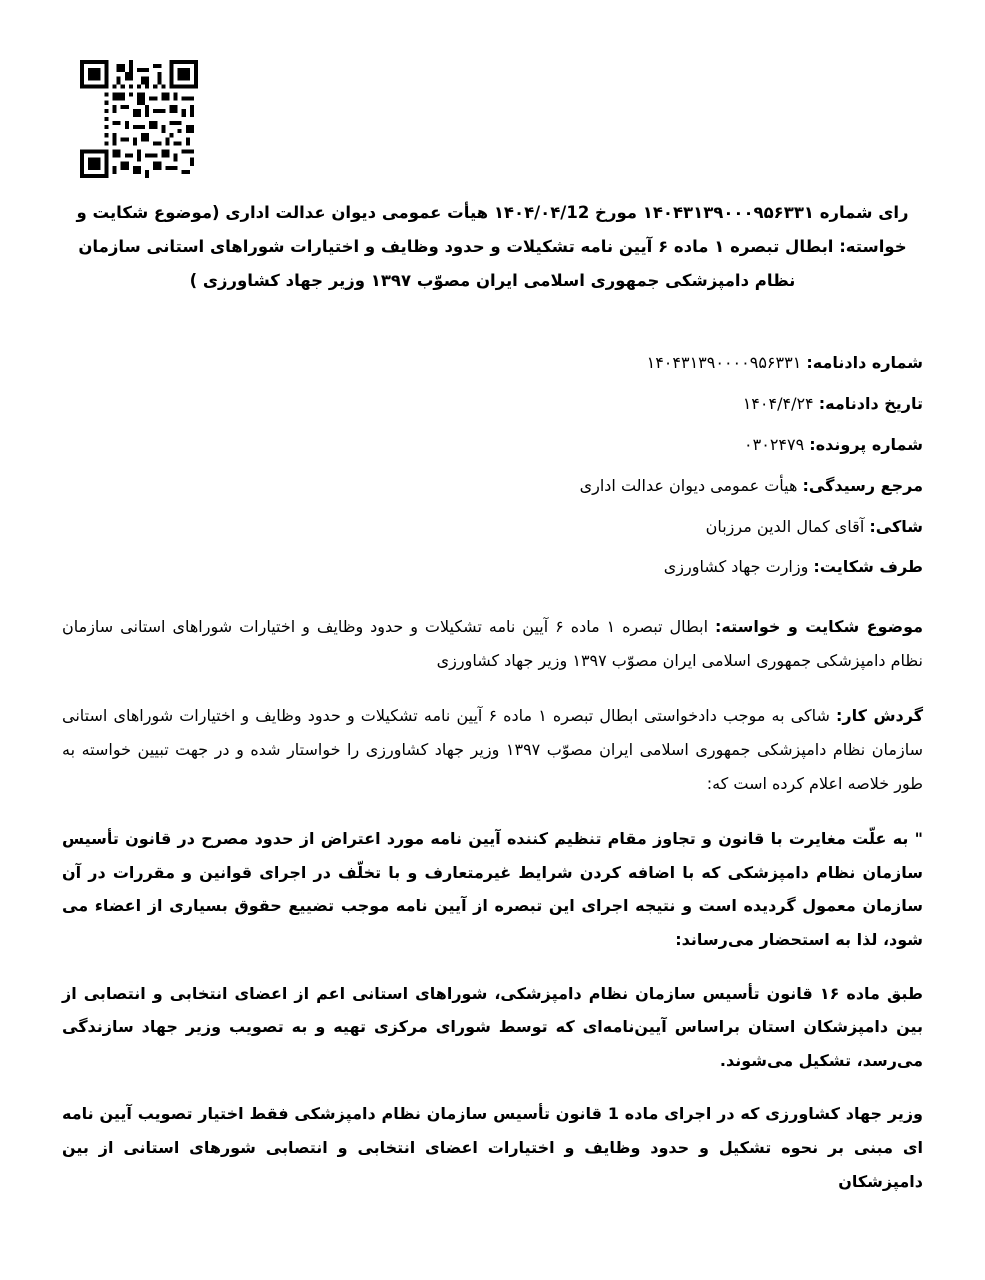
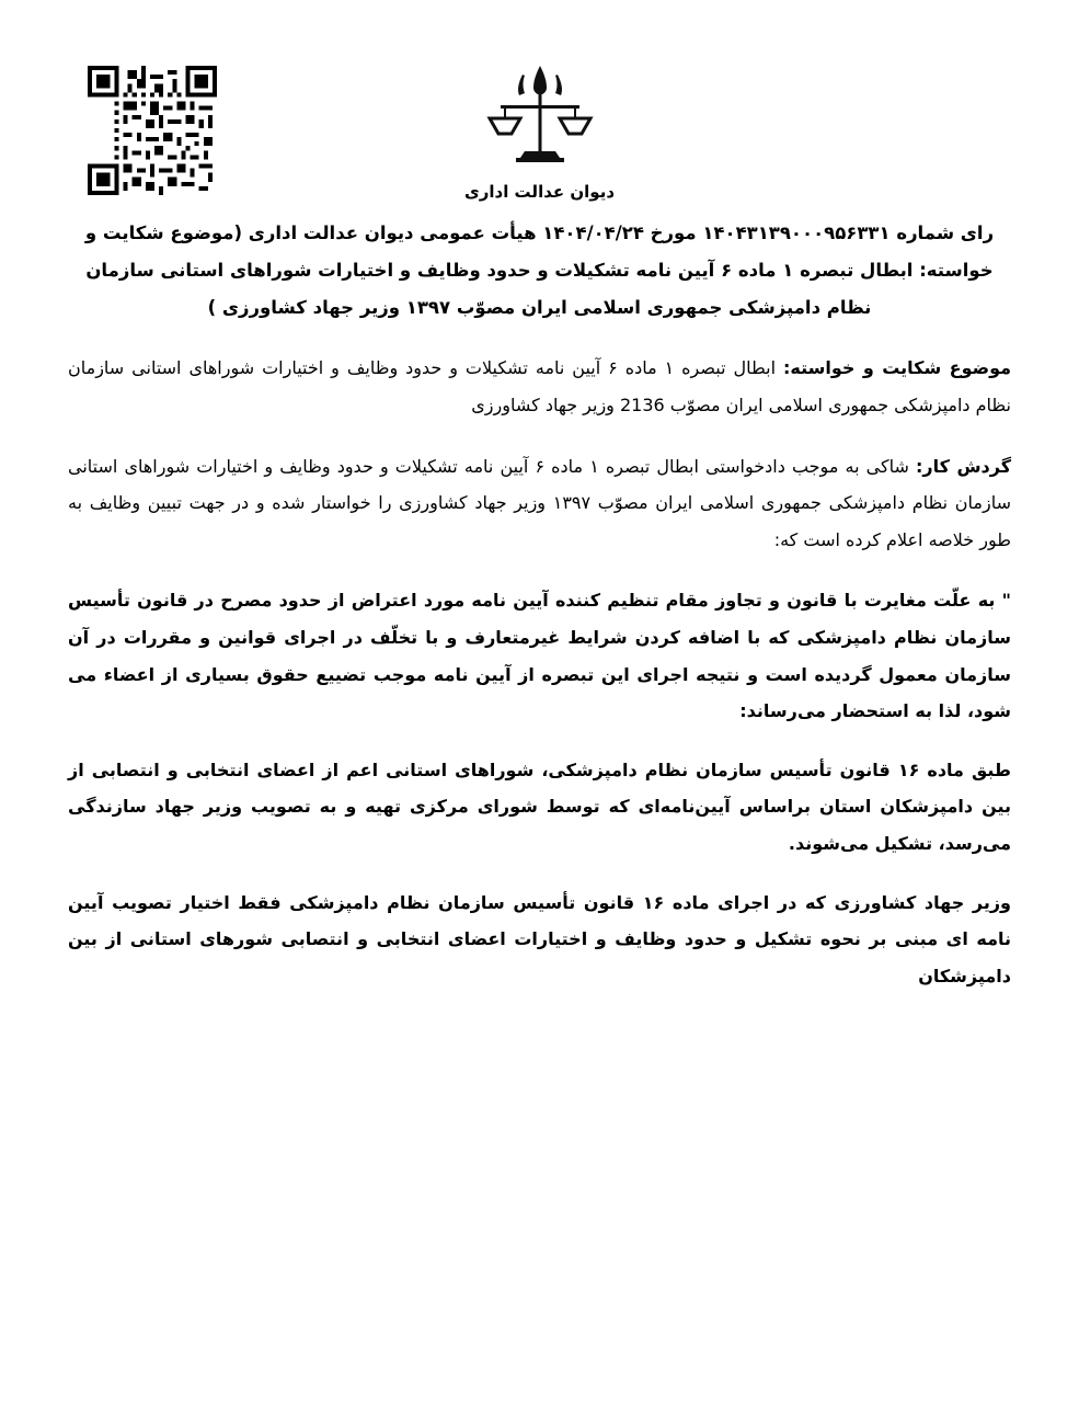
+ دیوان عدالت اداری
- رای شماره ۱۴۰۴۳۱۳۹۰۰۰۹۵۶۳۳۱ مورخ ۱۴۰۴/۰۴/12 هیأت عمومی دیوان عدالت اداری (موضوع شکایت و خواسته: ابطال تبصره ۱ ماده ۶ آیین نامه تشکیلات و حدود وظایف و اختیارات شوراهای استانی سازمان نظام دامپزشکی جمهوری اسلامی ایران مصوّب ۱۳۹۷ وزیر جهاد کشاورزی )
+ رای شماره ۱۴۰۴۳۱۳۹۰۰۰۹۵۶۳۳۱ مورخ ۱۴۰۴/۰۴/۲۴ هیأت عمومی دیوان عدالت اداری (موضوع شکایت و خواسته: ابطال تبصره ۱ ماده ۶ آیین نامه تشکیلات و حدود وظایف و اختیارات شوراهای استانی سازمان نظام دامپزشکی جمهوری اسلامی ایران مصوّب ۱۳۹۷ وزیر جهاد کشاورزی )
- شماره دادنامه: ۱۴۰۴۳۱۳۹۰۰۰۰۹۵۶۳۳۱
- تاریخ دادنامه: ۱۴۰۴/۴/۲۴
- شماره پرونده: ۰۳۰۲۴۷۹
- مرجع رسیدگی: هیأت عمومی دیوان عدالت اداری
- شاکی: آقای کمال الدین مرزبان
- طرف شکایت: وزارت جهاد کشاورزی
- موضوع شکایت و خواسته: ابطال تبصره ۱ ماده ۶ آیین نامه تشکیلات و حدود وظایف و اختیارات شوراهای استانی سازمان نظام دامپزشکی جمهوری اسلامی ایران مصوّب ۱۳۹۷ وزیر جهاد کشاورزی
+ موضوع شکایت و خواسته: ابطال تبصره ۱ ماده ۶ آیین نامه تشکیلات و حدود وظایف و اختیارات شوراهای استانی سازمان نظام دامپزشکی جمهوری اسلامی ایران مصوّب 2136 وزیر جهاد کشاورزی
- گردش کار: شاکی به موجب دادخواستی ابطال تبصره ۱ ماده ۶ آیین نامه تشکیلات و حدود وظایف و اختیارات شوراهای استانی سازمان نظام دامپزشکی جمهوری اسلامی ایران مصوّب ۱۳۹۷ وزیر جهاد کشاورزی را خواستار شده و در جهت تبیین خواسته به طور خلاصه اعلام کرده است که:
+ گردش کار: شاکی به موجب دادخواستی ابطال تبصره ۱ ماده ۶ آیین نامه تشکیلات و حدود وظایف و اختیارات شوراهای استانی سازمان نظام دامپزشکی جمهوری اسلامی ایران مصوّب ۱۳۹۷ وزیر جهاد کشاورزی را خواستار شده و در جهت تبیین وظایف به طور خلاصه اعلام کرده است که:
  " به علّت مغایرت با قانون و تجاوز مقام تنظیم کننده آیین نامه مورد اعتراض از حدود مصرح در قانون تأسیس سازمان نظام دامپزشکی که با اضافه کردن شرایط غیرمتعارف و با تخلّف در اجرای قوانین و مقررات در آن سازمان معمول گردیده است و نتیجه اجرای این تبصره از آیین نامه موجب تضییع حقوق بسیاری از اعضاء می شود، لذا به استحضار می‌رساند:
  طبق ماده ۱۶ قانون تأسیس سازمان نظام دامپزشکی، شوراهای استانی اعم از اعضای انتخابی و انتصابی از بین دامپزشکان استان براساس آیین‌نامه‌ای که توسط شورای مرکزی تهیه و به تصویب وزیر جهاد سازندگی میرسد، تشکیل میشوند.
- وزیر جهاد کشاورزی که در اجرای ماده 1 قانون تأسیس سازمان نظام دامپزشکی فقط اختیار تصویب آیین نامه ای مبنی بر نحوه تشکیل و حدود وظایف و اختیارات اعضای انتخابی و انتصابی شورهای استانی از بین دامپزشکان
+ وزیر جهاد کشاورزی که در اجرای ماده ۱۶ قانون تأسیس سازمان نظام دامپزشکی فقط اختیار تصویب آیین نامه ای مبنی بر نحوه تشکیل و حدود وظایف و اختیارات اعضای انتخابی و انتصابی شورهای استانی از بین دامپزشکان
